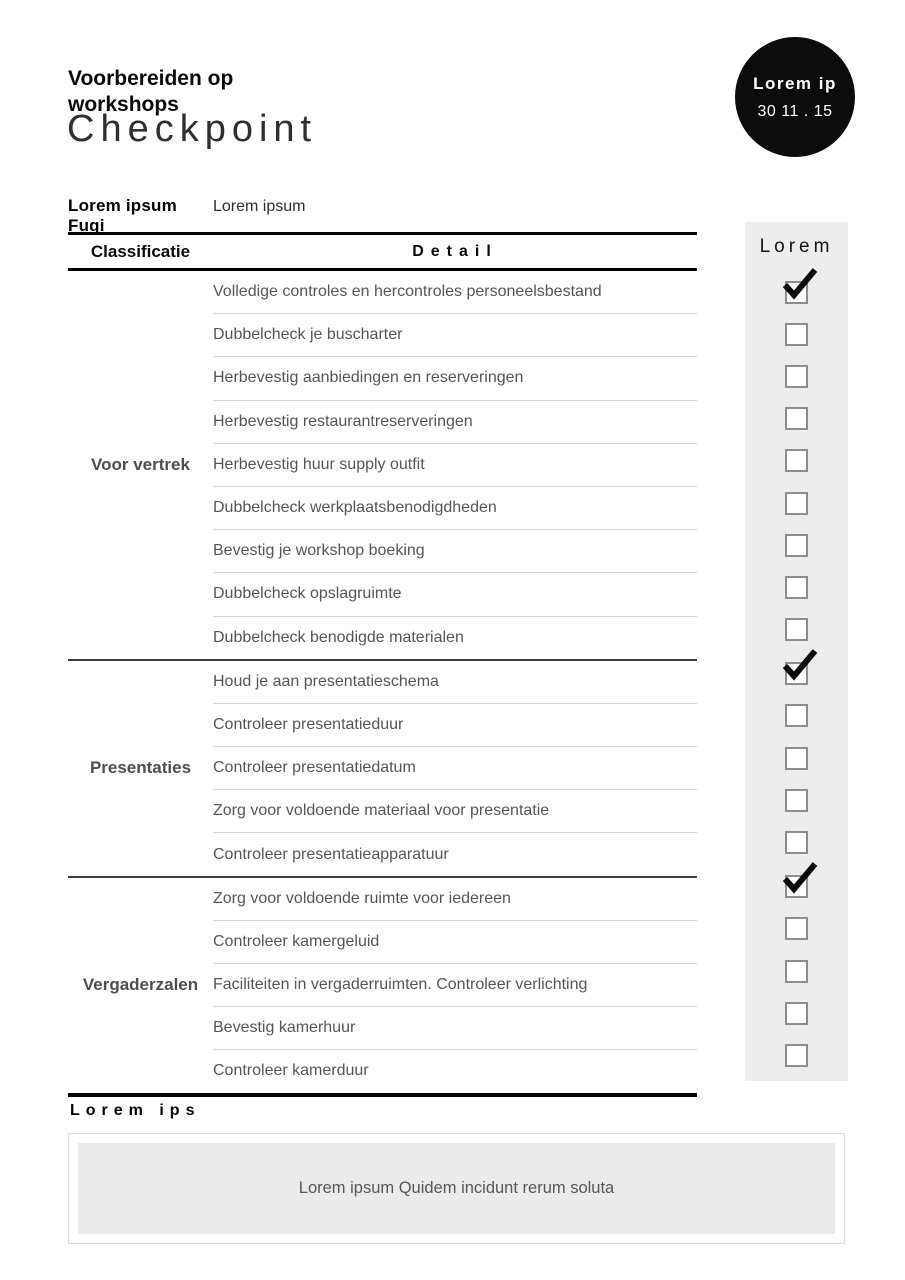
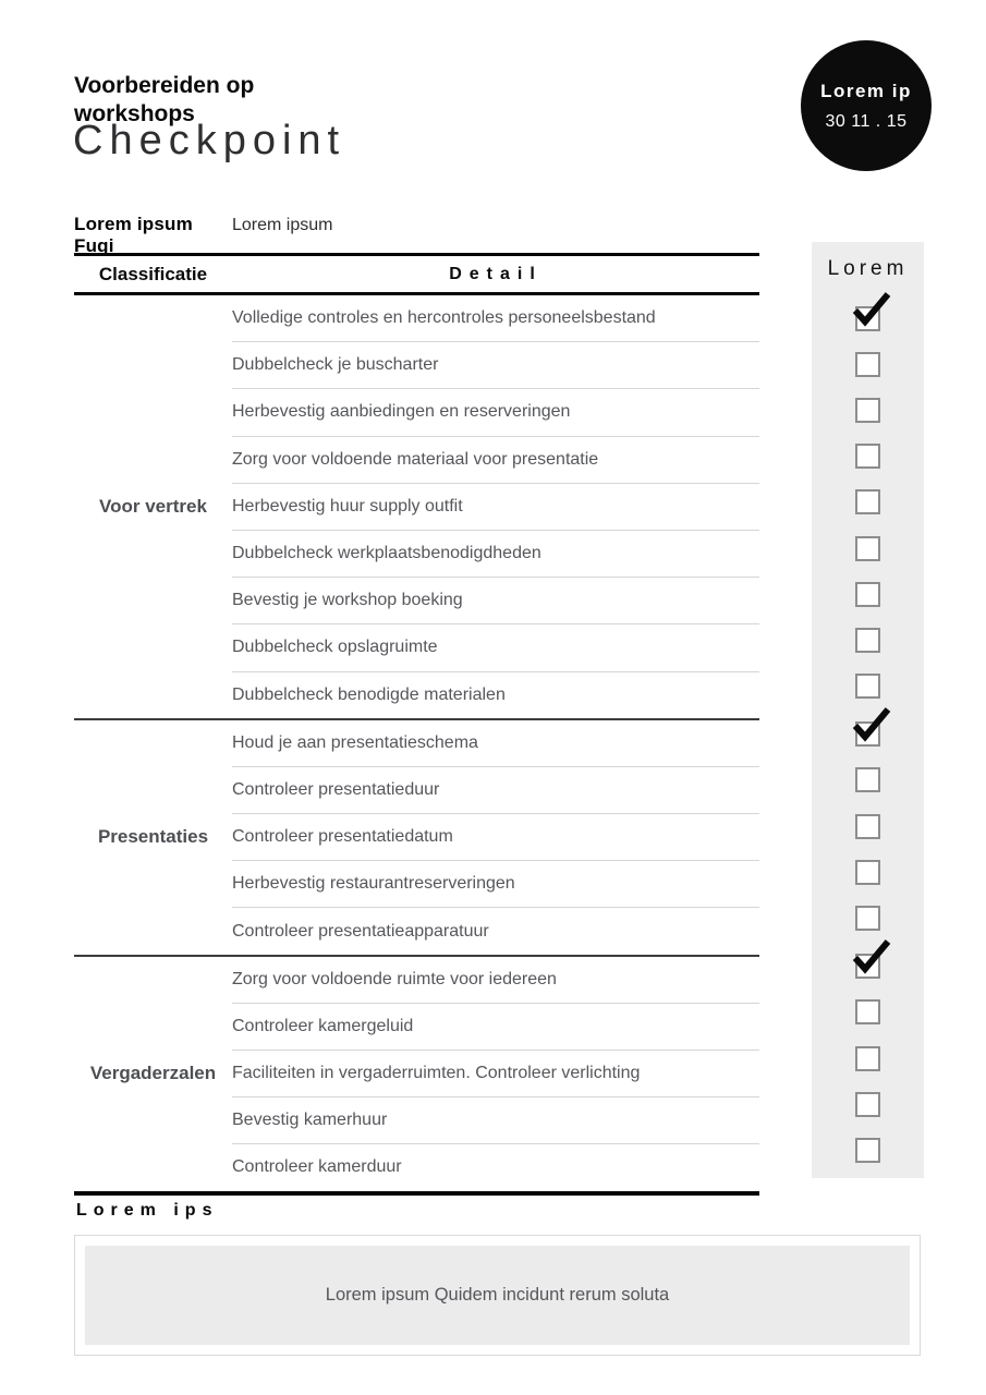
  Voorbereiden op workshops
  Checkpoint
  Lorem ip
  30 11 . 15
  Lorem ipsum Fugi
  Lorem ipsum
  Classificatie
  Detail
  Voor vertrek
  Volledige controles en hercontroles personeelsbestand
  Dubbelcheck je buscharter
  Herbevestig aanbiedingen en reserveringen
- Herbevestig restaurantreserveringen
+ Zorg voor voldoende materiaal voor presentatie
  Herbevestig huur supply outfit
  Dubbelcheck werkplaatsbenodigdheden
  Bevestig je workshop boeking
  Dubbelcheck opslagruimte
  Dubbelcheck benodigde materialen
  Presentaties
  Houd je aan presentatieschema
  Controleer presentatieduur
  Controleer presentatiedatum
- Zorg voor voldoende materiaal voor presentatie
+ Herbevestig restaurantreserveringen
  Controleer presentatieapparatuur
  Vergaderzalen
  Zorg voor voldoende ruimte voor iedereen
  Controleer kamergeluid
  Faciliteiten in vergaderruimten. Controleer verlichting
  Bevestig kamerhuur
  Controleer kamerduur
  Lorem
  Lorem ips
  Lorem ipsum Quidem incidunt rerum soluta
